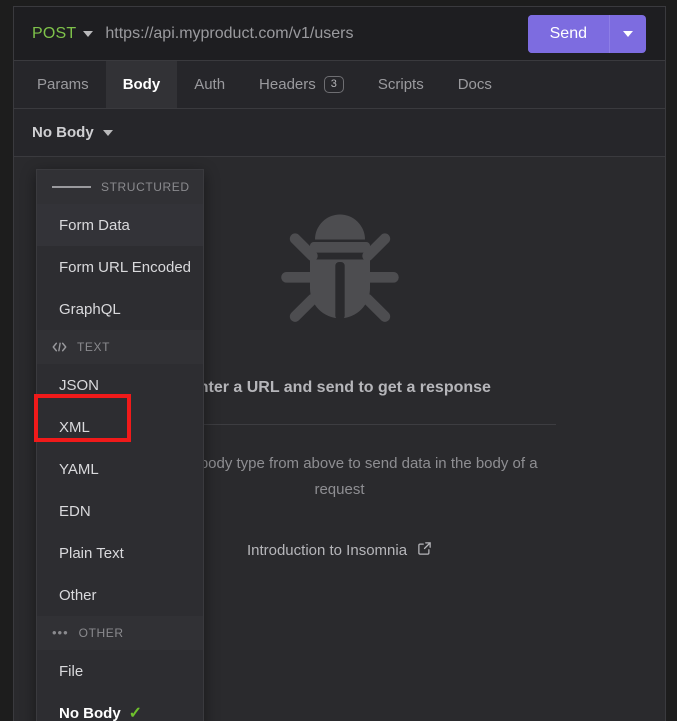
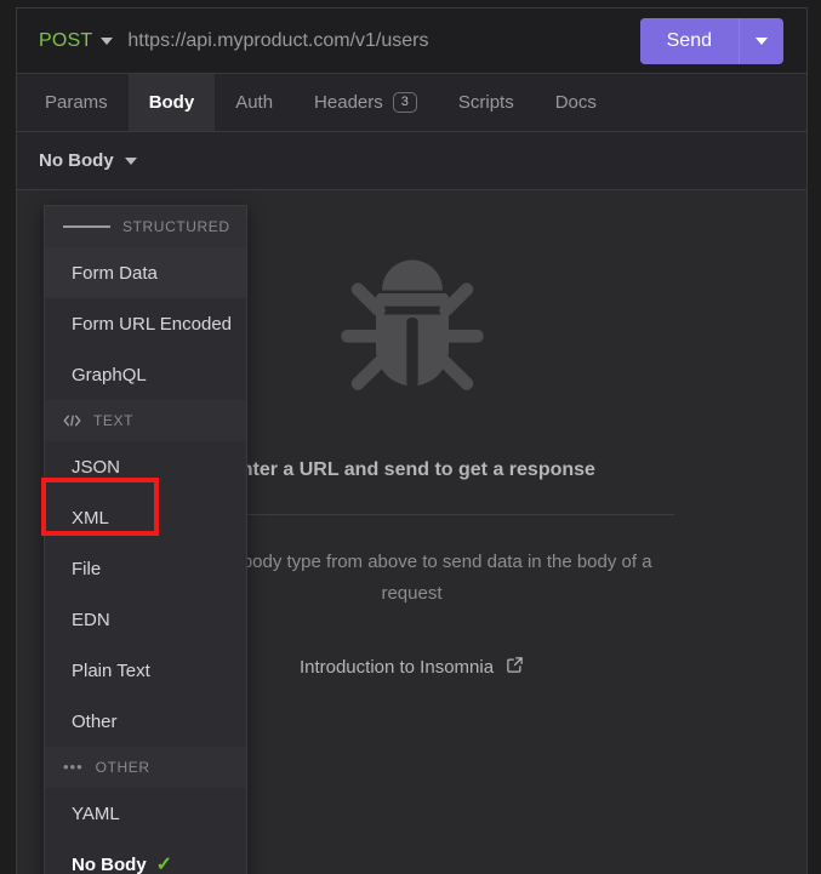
  POST
  https://api.myproduct.com/v1/users
  Send
  Params
  Body
  Auth
  Headers
  3
  Scripts
  Docs
  No Body
  ter a URL and send to get a response
  ody type from above to send data in the body of a request
  Introduction to Insomnia
  STRUCTURED
  Form Data
  Form URL Encoded
  GraphQL
  TEXT
  JSON
  XML
- YAML
+ File
  EDN
  Plain Text
  Other
  •••
  OTHER
- File
+ YAML
  No Body
  ✓
